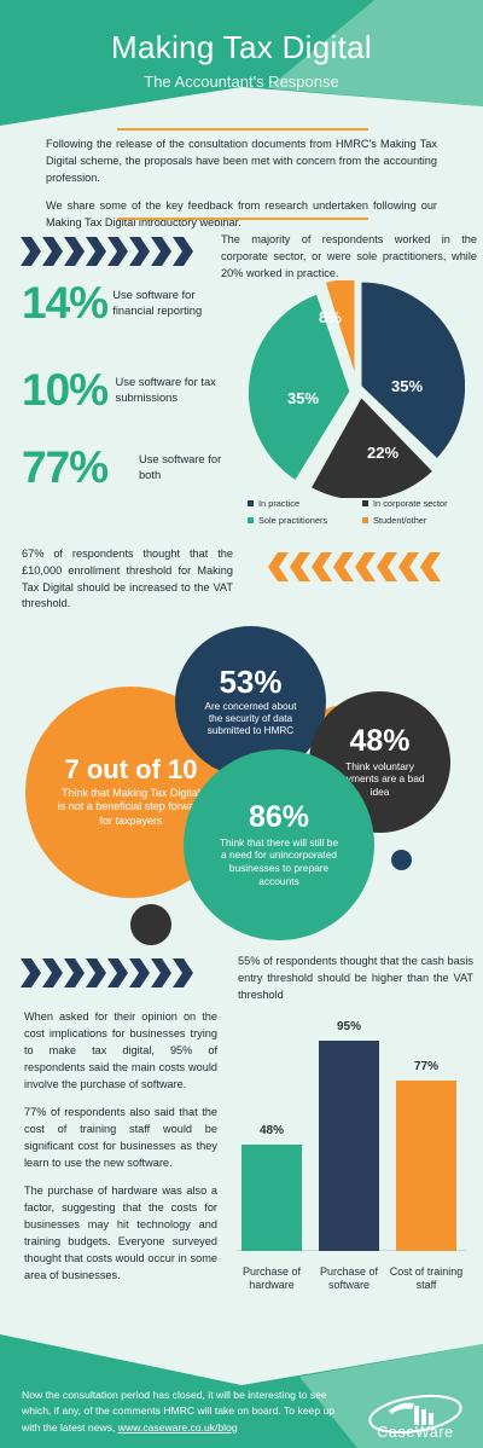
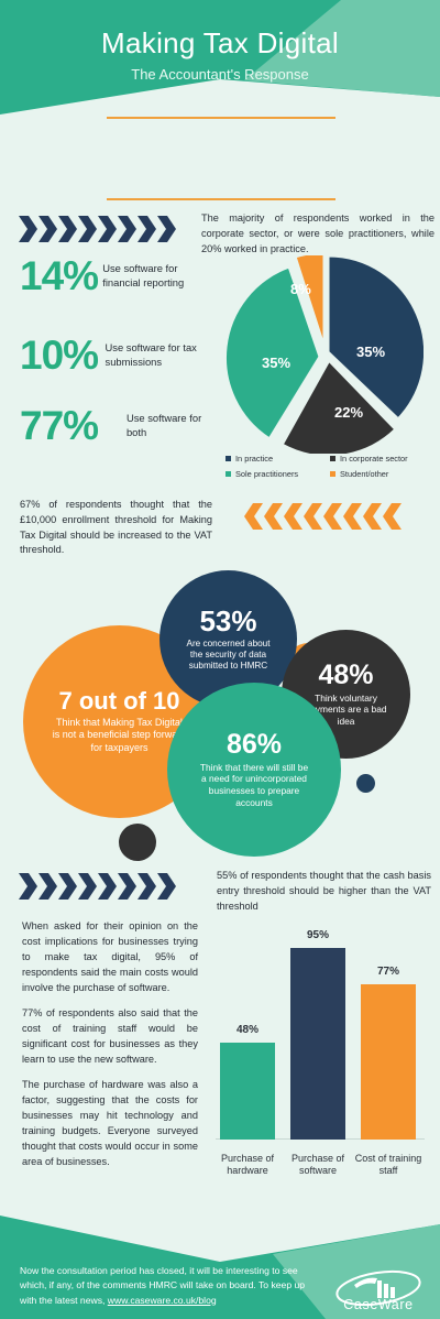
  Making Tax Digital
  The Accountant's Response
- Following the release of the consultation documents from HMRC's Making Tax Digital scheme, the proposals have been met with concern from the accounting profession.
- We share some of the key feedback from research undertaken following our Making Tax Digital introductory webinar.
  The majority of respondents worked in the corporate sector, or were sole practitioners, while 20% worked in practice.
  14%
  Use software for financial reporting
  10%
  Use software for tax submissions
  77%
  Use software for both
  35%
  22%
  35%
  8%
  In practice
  In corporate sector
  Sole practitioners
  Student/other
  67% of respondents thought that the £10,000 enrollment threshold for Making Tax Digital should be increased to the VAT threshold.
  7 out of 10
  Think that Making Tax Digita is not a beneficial step forw for taxpayers
  53%
  Are concerned about the security of data submitted to HMRC
  48%
  Think voluntary yments are a bad idea
  86%
  Think that there will still be a need for unincorporated businesses to prepare accounts
  55% of respondents thought that the cash basis entry threshold should be higher than the VAT threshold
  When asked for their opinion on the cost implications for businesses trying to make tax digital, 95% of respondents said the main costs would involve the purchase of software.
  77% of respondents also said that the cost of training staff would be significant cost for businesses as they learn to use the new software.
  The purchase of hardware was also a factor, suggesting that the costs for businesses may hit technology and training budgets. Everyone surveyed thought that costs would occur in some area of businesses.
  48%
  Purchase of hardware
  95%
  Purchase of software
  77%
  Cost of training staff
  Now the consultation period has closed, it will be interesting to see which, if any, of the comments HMRC will take on board. To keep up with the latest news, www.caseware.co.uk/blog
  CaseWare
